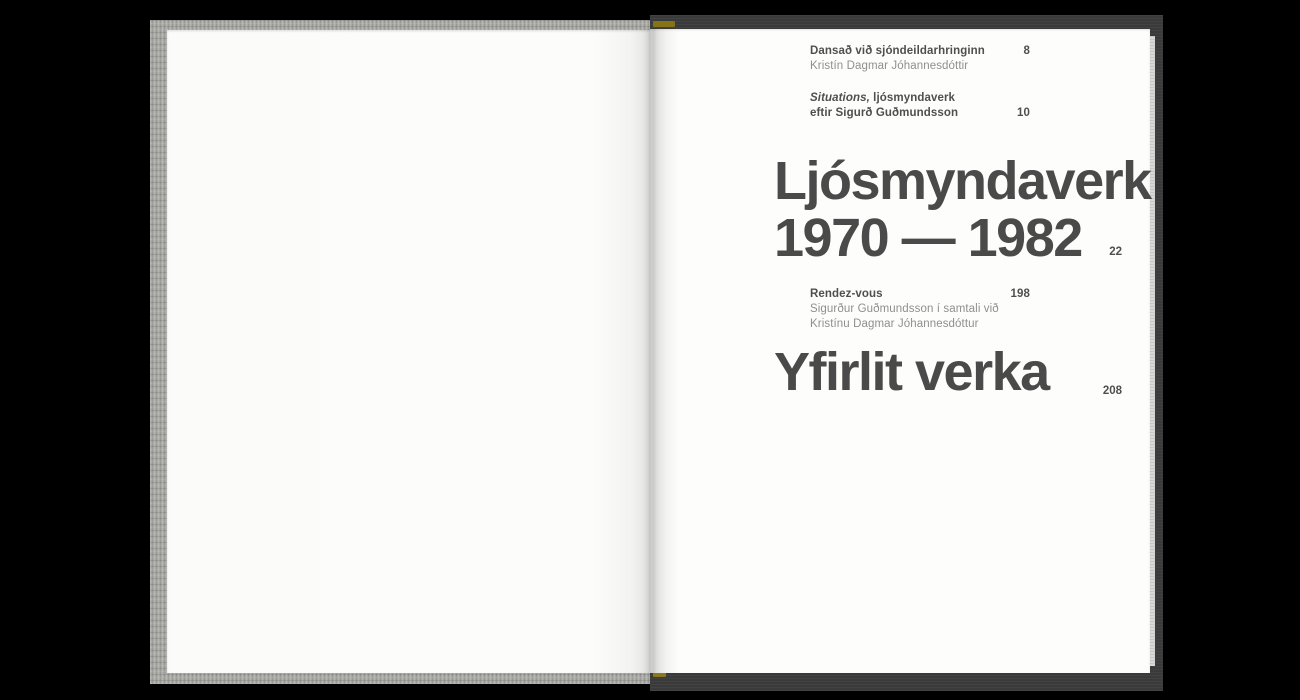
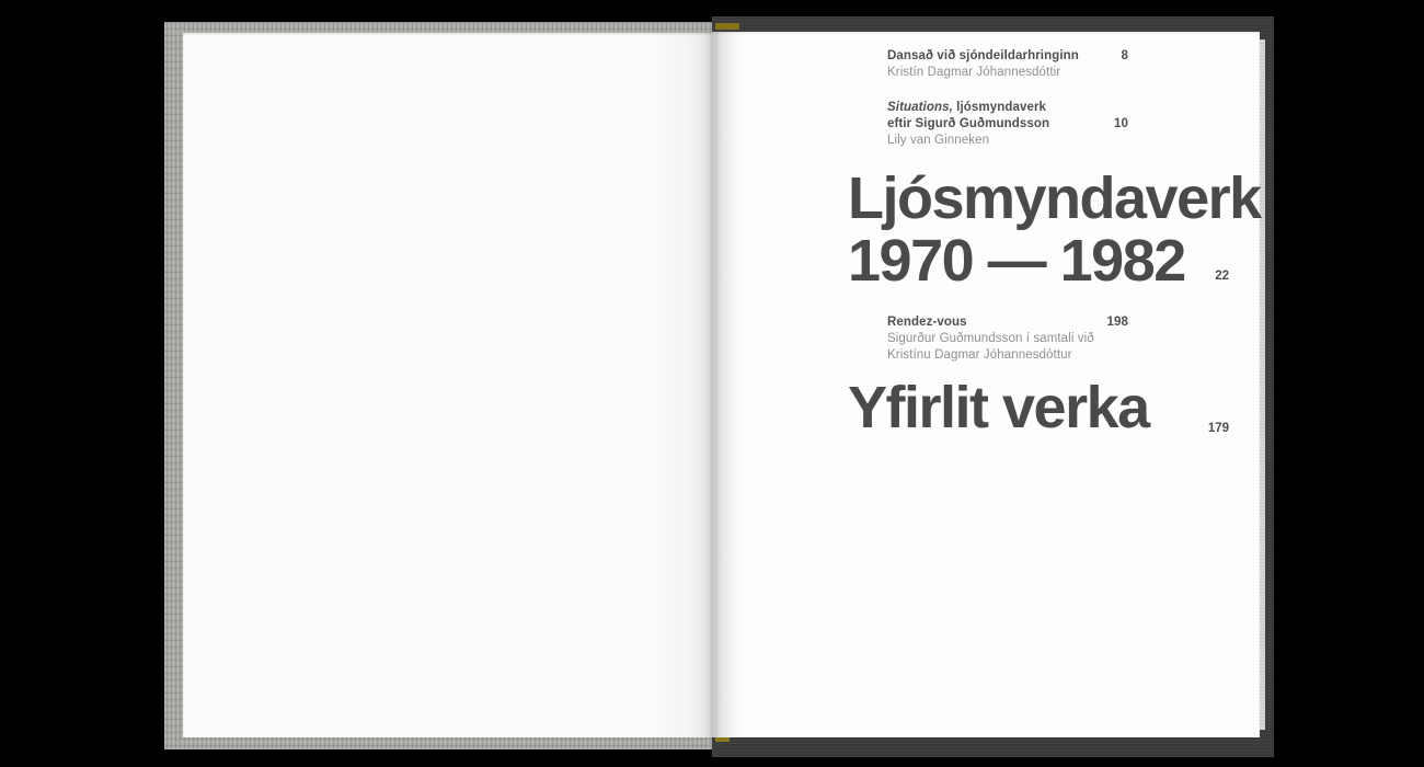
  Dansað við sjóndeildarhringinn
  Kristín Dagmar Jóhannesdóttir
  8
  Situations, ljósmyndaverk
  eftir Sigurð Guðmundsson
+ Lily van Ginneken
  10
  Ljósmyndaverk
  1970 — 1982
  22
  Rendez-vous
  Sigurður Guðmundsson í samtali við
  Kristínu Dagmar Jóhannesdóttur
  198
  Yfirlit verka
- 208
+ 179
